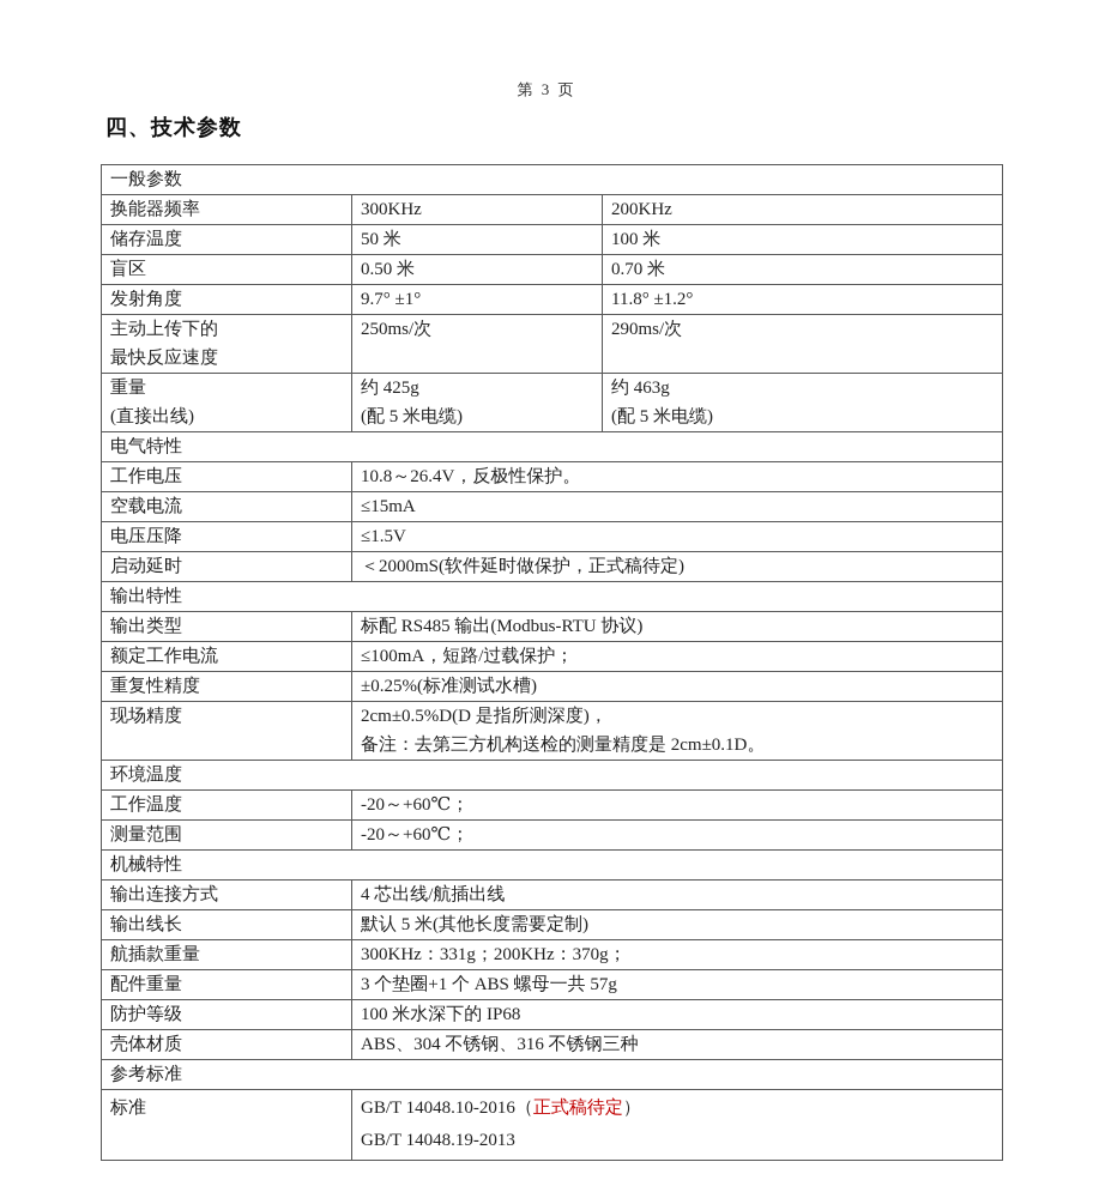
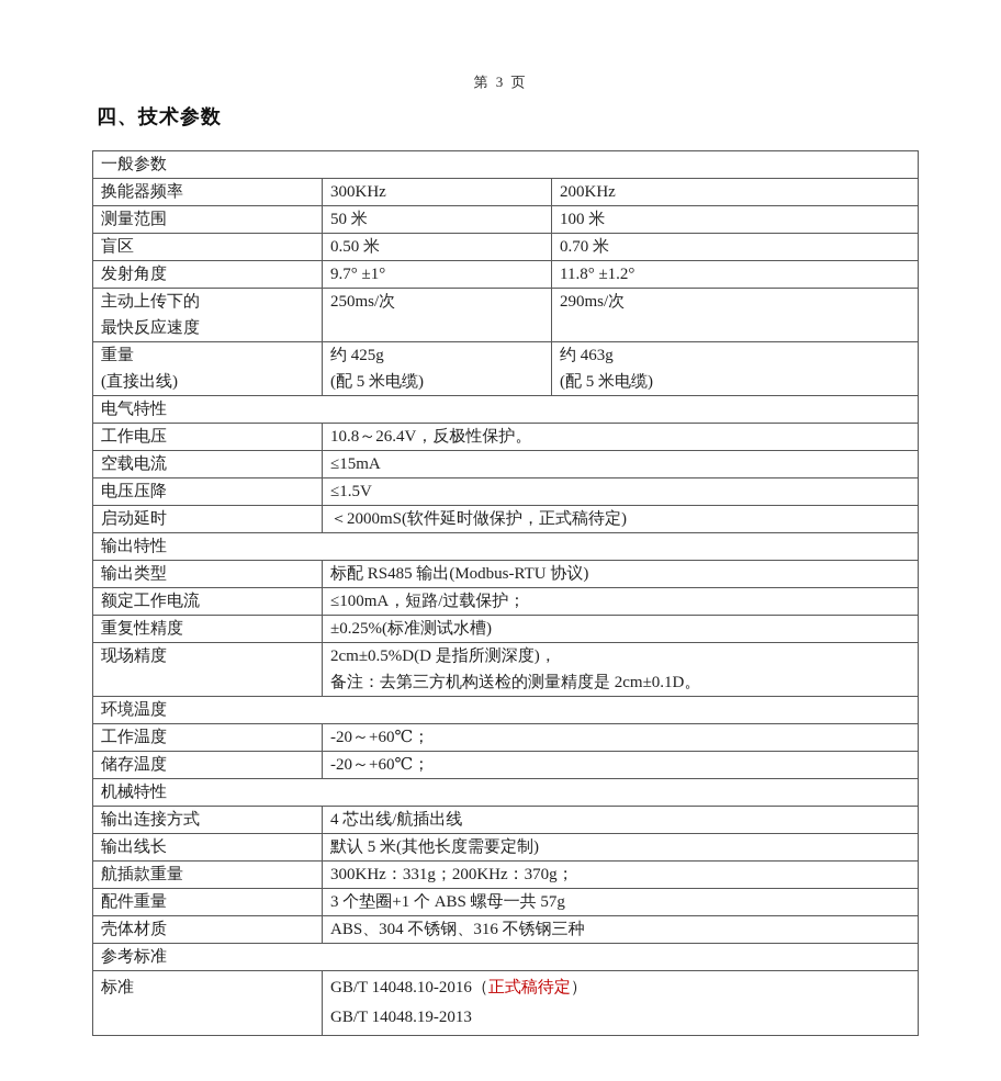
  第 3 页
  四、技术参数
  一般参数
  换能器频率	300KHz	200KHz
- 储存温度	50 米	100 米
+ 测量范围	50 米	100 米
  盲区	0.50 米	0.70 米
  发射角度	9.7° ±1°	11.8° ±1.2°
  主动上传下的最快反应速度	250ms/次	290ms/次
  重量(直接出线)	约 425g(配 5 米电缆)	约 463g(配 5 米电缆)
  电气特性
  工作电压	10.8～26.4V，反极性保护。
  空载电流	≤15mA
  电压压降	≤1.5V
  启动延时	＜2000mS(软件延时做保护，正式稿待定)
  输出特性
  输出类型	标配 RS485 输出(Modbus-RTU 协议)
  额定工作电流	≤100mA，短路/过载保护；
  重复性精度	±0.25%(标准测试水槽)
  现场精度	2cm±0.5%D(D 是指所测深度)，备注：去第三方机构送检的测量精度是 2cm±0.1D。
  环境温度
  工作温度	-20～+60℃；
- 测量范围	-20～+60℃；
+ 储存温度	-20～+60℃；
  机械特性
  输出连接方式	4 芯出线/航插出线
  输出线长	默认 5 米(其他长度需要定制)
  航插款重量	300KHz：331g；200KHz：370g；
  配件重量	3 个垫圈+1 个 ABS 螺母一共 57g
- 防护等级	100 米水深下的 IP68
  壳体材质	ABS、304 不锈钢、316 不锈钢三种
  参考标准
  标准	GB/T 14048.10-2016（正式稿待定）GB/T 14048.19-2013
